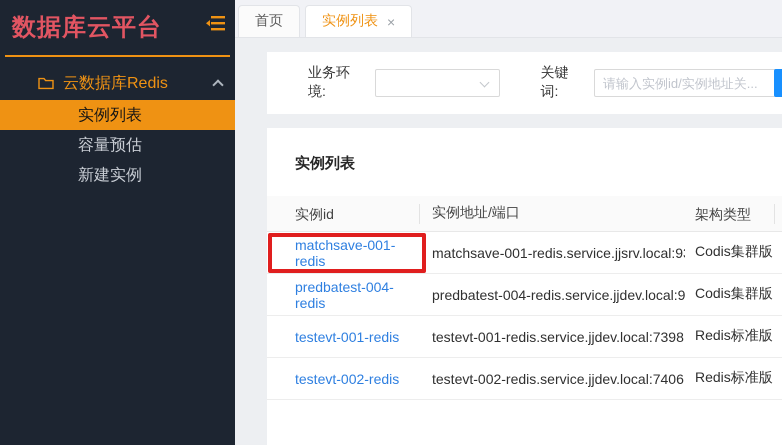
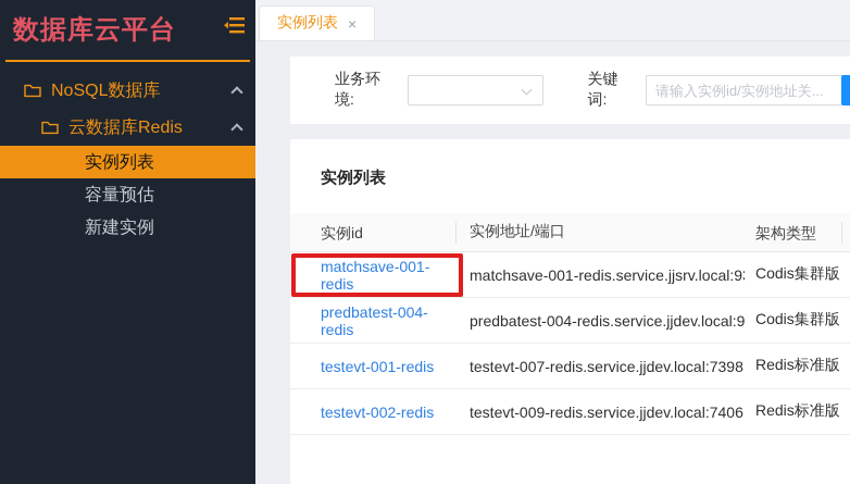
  数据库云平台
+ NoSQL数据库
  云数据库Redis
  实例列表
  容量预估
  新建实例
- 首页
  实例列表
  ×
  业务环境:
  关键词:
  请输入实例id/实例地址关...
  实例列表
  实例id
  实例地址/端口
  架构类型
  matchsave-001-redis
  matchsave-001-redis.service.jjsrv.local:9
  Codis集群版
  predbatest-004-redis
  predbatest-004-redis.service.jjdev.local:9
  Codis集群版
  testevt-001-redis
- testevt-001-redis.service.jjdev.local:7398
+ testevt-007-redis.service.jjdev.local:7398
  Redis标准版
  testevt-002-redis
- testevt-002-redis.service.jjdev.local:7406
+ testevt-009-redis.service.jjdev.local:7406
  Redis标准版
